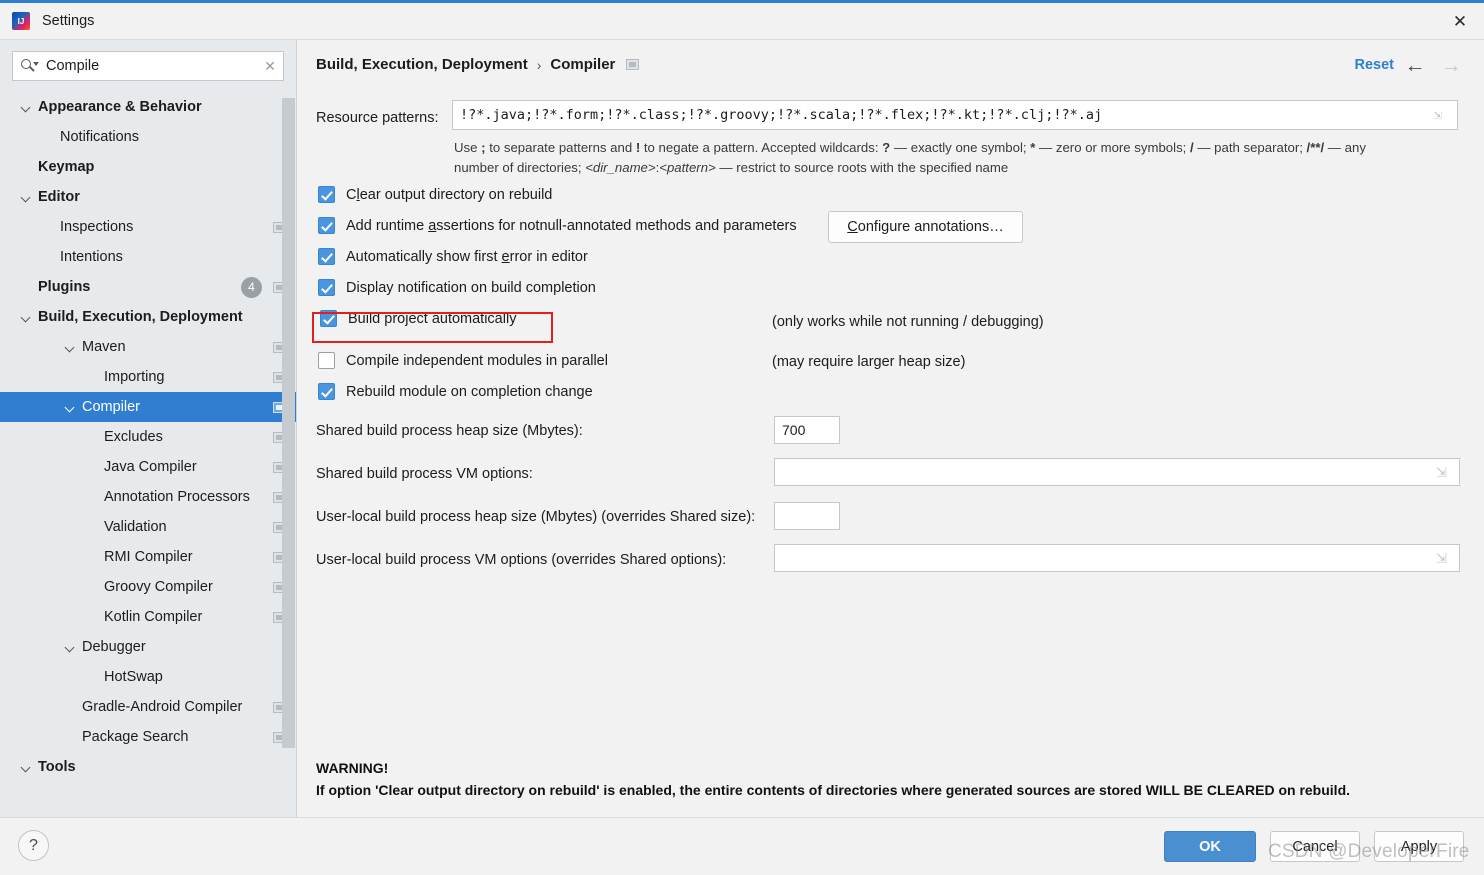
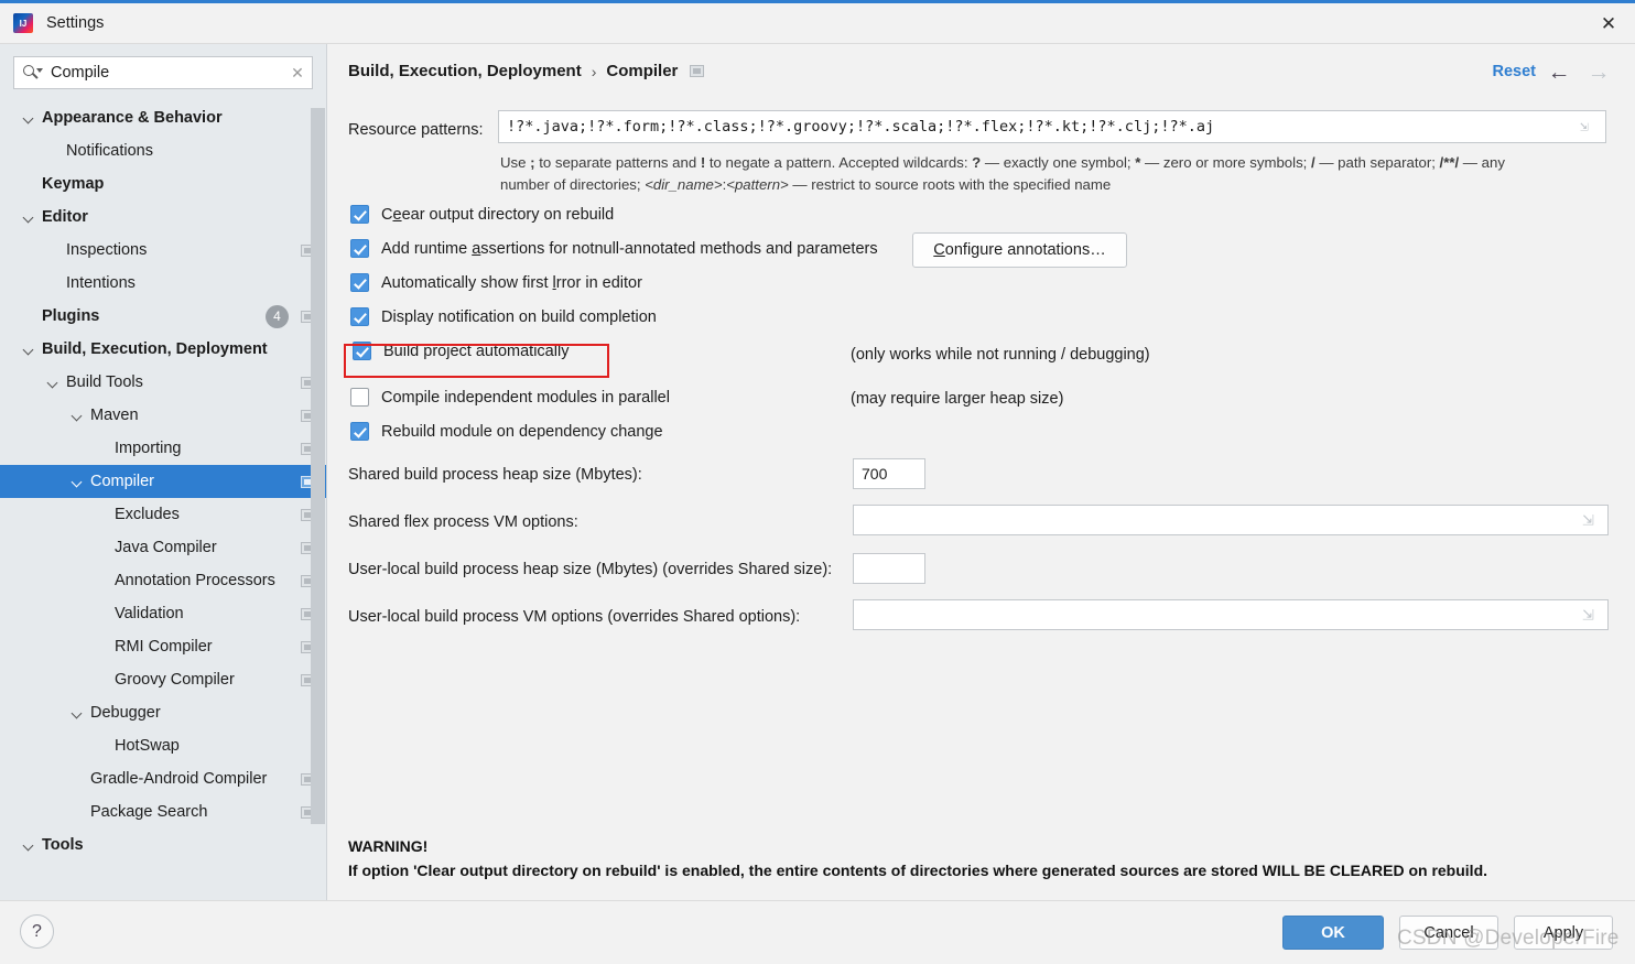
  Settings
  ✕
  Compile
  ✕
  Appearance & Behavior
  Notifications
  Keymap
  Editor
  Inspections
  Intentions
  Plugins
  4
  Build, Execution, Deployment
+ Build Tools
  Maven
  Importing
  Compiler
  Excludes
  Java Compiler
  Annotation Processors
  Validation
  RMI Compiler
  Groovy Compiler
- Kotlin Compiler
  Debugger
  HotSwap
  Gradle-Android Compiler
  Package Search
  Tools
  Build, Execution, Deployment
  ›
  Compiler
  Reset
  ←
  →
  Resource patterns:
  !?*.java;!?*.form;!?*.class;!?*.groovy;!?*.scala;!?*.flex;!?*.kt;!?*.clj;!?*.aj
  ⇲
  Use ; to separate patterns and ! to negate a pattern. Accepted wildcards: ? — exactly one symbol; * — zero or more symbols; / — path separator; /**/ — any
  number of directories; <dir_name>:<pattern> — restrict to source roots with the specified name
- Clear output directory on rebuild
+ Ceear output directory on rebuild
  Add runtime assertions for notnull-annotated methods and parameters
  Configure annotations…
- Automatically show first error in editor
+ Automatically show first lrror in editor
  Display notification on build completion
  Build project automatically
  (only works while not running / debugging)
  Compile independent modules in parallel
  (may require larger heap size)
- Rebuild module on completion change
+ Rebuild module on dependency change
  Shared build process heap size (Mbytes):
  700
- Shared build process VM options:
+ Shared flex process VM options:
  ⇲
  User-local build process heap size (Mbytes) (overrides Shared size):
  User-local build process VM options (overrides Shared options):
  ⇲
  WARNING!
  If option 'Clear output directory on rebuild' is enabled, the entire contents of directories where generated sources are stored WILL BE CLEARED on rebuild.
  ?
  OK
  Cancel
  Apply
  CSDN @DeveloperFire
